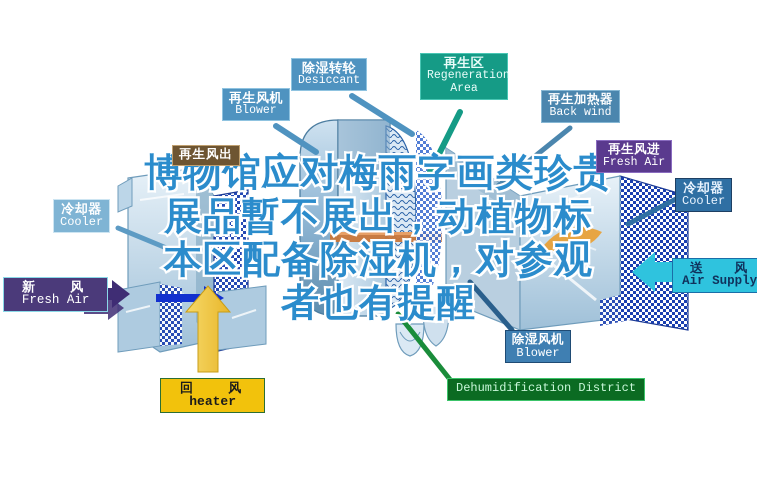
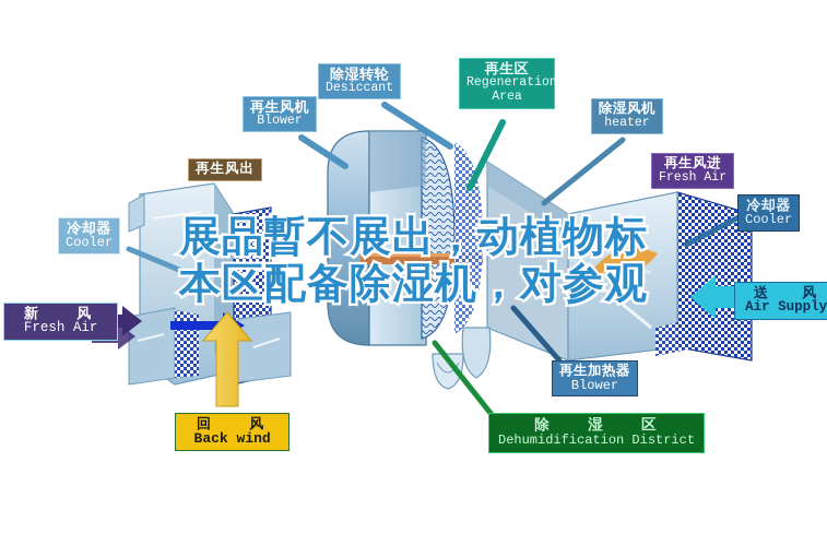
- 博物馆应对梅雨字画类珍贵
  展品暫不展出，动植物标
  本区配备除湿机，对参观
- 者也有提醒
  除湿转轮
  Desiccant
  再生风机
  Blower
  再生区
  Regeneration Area
- 再生加热器
+ 除湿风机
- Back wind
+ heater
  再生风进
  Fresh Air
  冷却器
  Cooler
  再生风出
  冷却器
  Cooler
  新 风
  Fresh Air
  回 风
- heater
+ Back wind
  送 风
  Air Supply
- 除湿风机
+ 再生加热器
  Blower
+ 除 湿 区
  Dehumidification District
